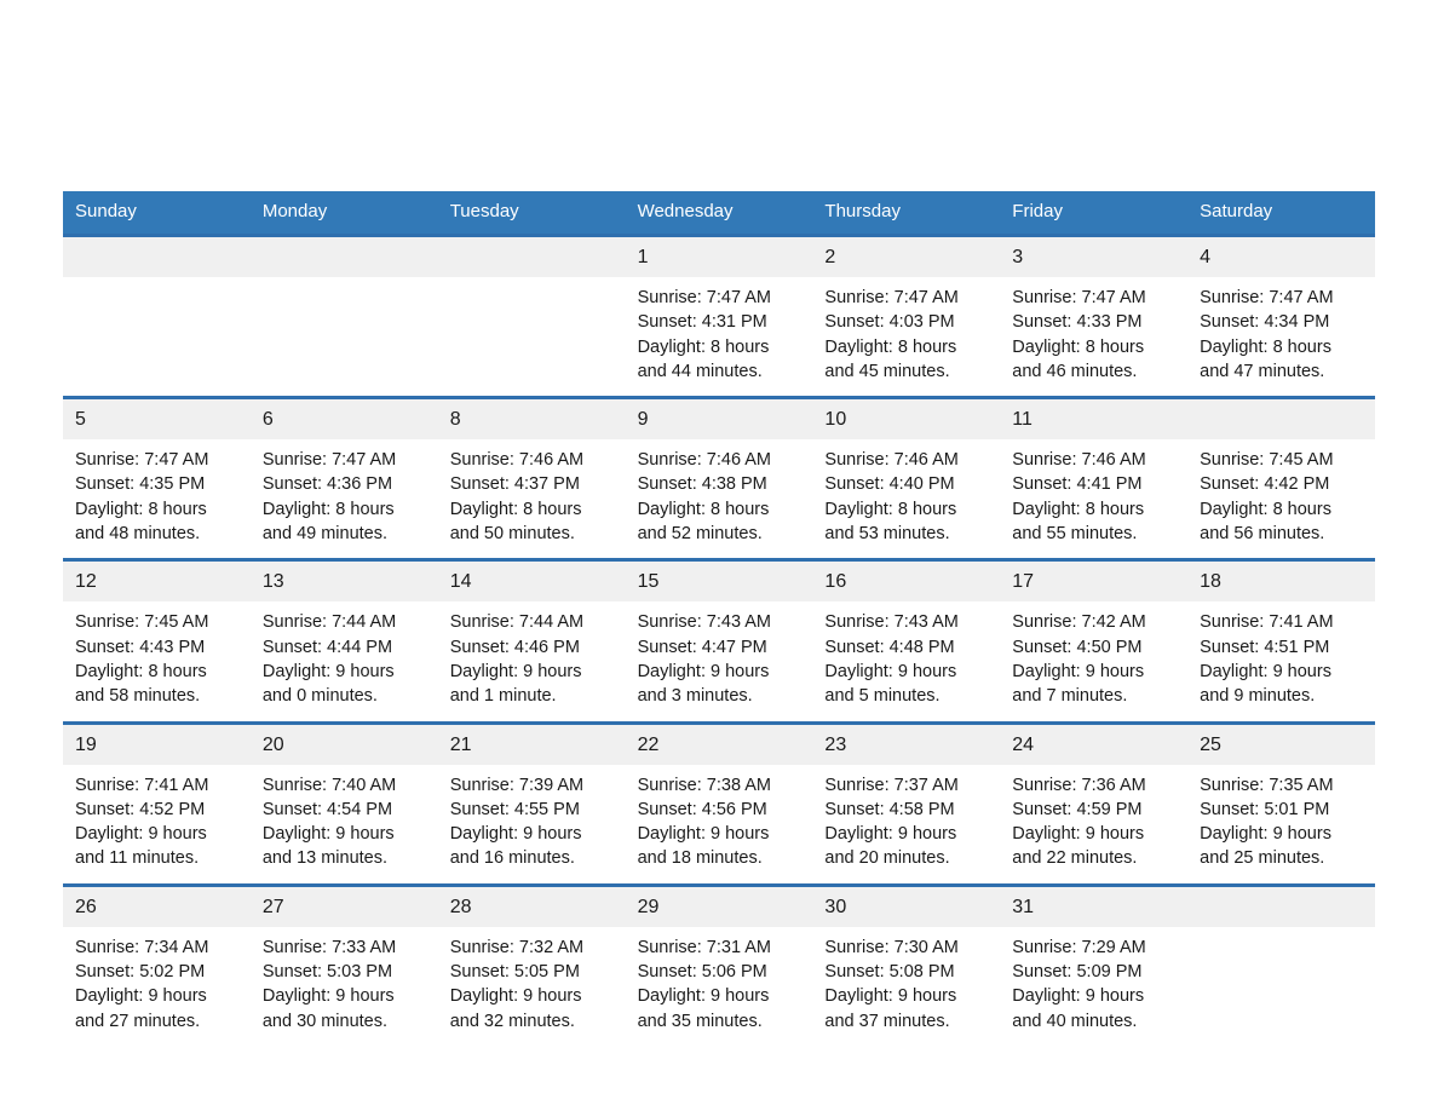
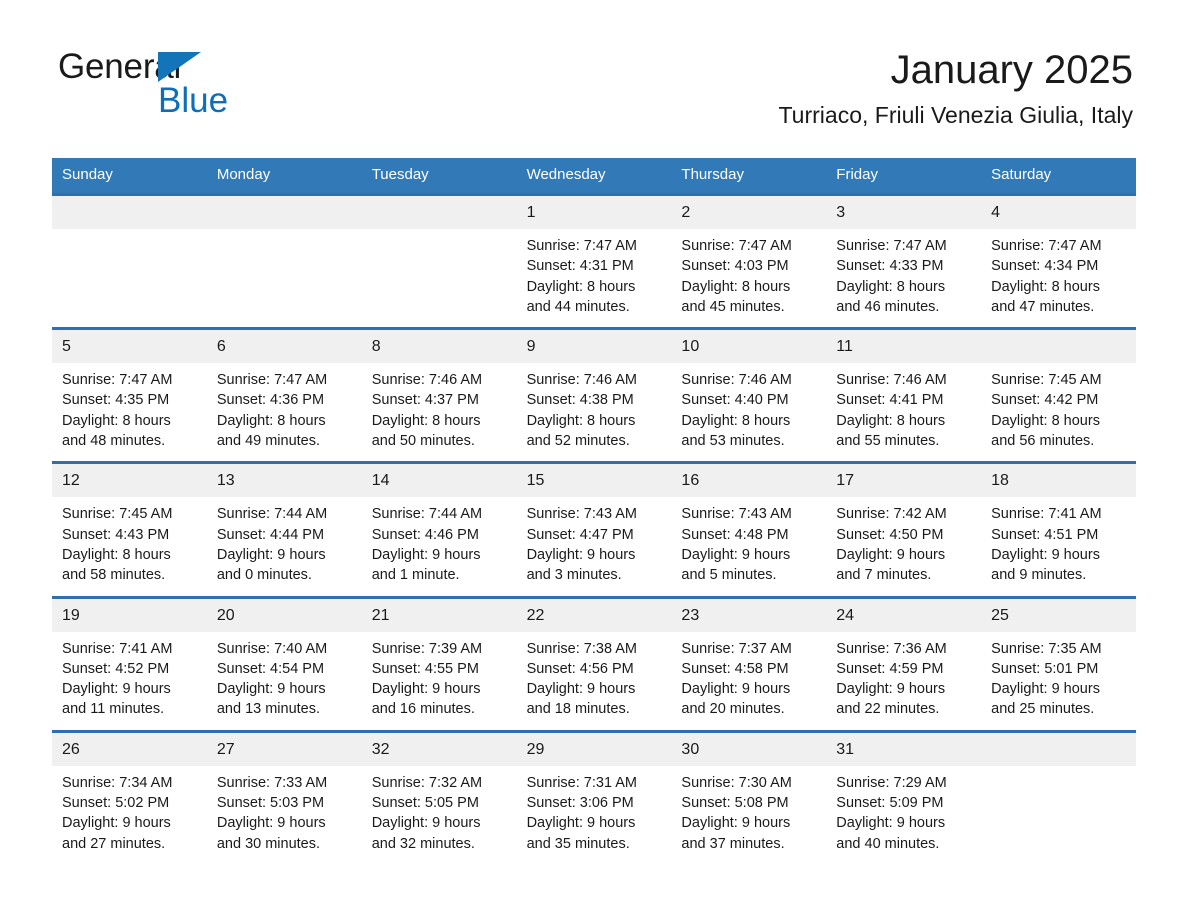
+ General
+ Blue
+ January 2025
+ Turriaco, Friuli Venezia Giulia, Italy
  Sunday
  Monday
  Tuesday
  Wednesday
  Thursday
  Friday
  Saturday
  1
  2
  3
  4
  Sunrise: 7:47 AM
  Sunset: 4:31 PM
  Daylight: 8 hours
  and 44 minutes.
  Sunrise: 7:47 AM
  Sunset: 4:03 PM
  Daylight: 8 hours
  and 45 minutes.
  Sunrise: 7:47 AM
  Sunset: 4:33 PM
  Daylight: 8 hours
  and 46 minutes.
  Sunrise: 7:47 AM
  Sunset: 4:34 PM
  Daylight: 8 hours
  and 47 minutes.
  5
  6
  8
  9
  10
  11
  Sunrise: 7:47 AM
  Sunset: 4:35 PM
  Daylight: 8 hours
  and 48 minutes.
  Sunrise: 7:47 AM
  Sunset: 4:36 PM
  Daylight: 8 hours
  and 49 minutes.
  Sunrise: 7:46 AM
  Sunset: 4:37 PM
  Daylight: 8 hours
  and 50 minutes.
  Sunrise: 7:46 AM
  Sunset: 4:38 PM
  Daylight: 8 hours
  and 52 minutes.
  Sunrise: 7:46 AM
  Sunset: 4:40 PM
  Daylight: 8 hours
  and 53 minutes.
  Sunrise: 7:46 AM
  Sunset: 4:41 PM
  Daylight: 8 hours
  and 55 minutes.
  Sunrise: 7:45 AM
  Sunset: 4:42 PM
  Daylight: 8 hours
  and 56 minutes.
  12
  13
  14
  15
  16
  17
  18
  Sunrise: 7:45 AM
  Sunset: 4:43 PM
  Daylight: 8 hours
  and 58 minutes.
  Sunrise: 7:44 AM
  Sunset: 4:44 PM
  Daylight: 9 hours
  and 0 minutes.
  Sunrise: 7:44 AM
  Sunset: 4:46 PM
  Daylight: 9 hours
  and 1 minute.
  Sunrise: 7:43 AM
  Sunset: 4:47 PM
  Daylight: 9 hours
  and 3 minutes.
  Sunrise: 7:43 AM
  Sunset: 4:48 PM
  Daylight: 9 hours
  and 5 minutes.
  Sunrise: 7:42 AM
  Sunset: 4:50 PM
  Daylight: 9 hours
  and 7 minutes.
  Sunrise: 7:41 AM
  Sunset: 4:51 PM
  Daylight: 9 hours
  and 9 minutes.
  19
  20
  21
  22
  23
  24
  25
  Sunrise: 7:41 AM
  Sunset: 4:52 PM
  Daylight: 9 hours
  and 11 minutes.
  Sunrise: 7:40 AM
  Sunset: 4:54 PM
  Daylight: 9 hours
  and 13 minutes.
  Sunrise: 7:39 AM
  Sunset: 4:55 PM
  Daylight: 9 hours
  and 16 minutes.
  Sunrise: 7:38 AM
  Sunset: 4:56 PM
  Daylight: 9 hours
  and 18 minutes.
  Sunrise: 7:37 AM
  Sunset: 4:58 PM
  Daylight: 9 hours
  and 20 minutes.
  Sunrise: 7:36 AM
  Sunset: 4:59 PM
  Daylight: 9 hours
  and 22 minutes.
  Sunrise: 7:35 AM
  Sunset: 5:01 PM
  Daylight: 9 hours
  and 25 minutes.
  26
  27
- 28
+ 32
  29
  30
  31
  Sunrise: 7:34 AM
  Sunset: 5:02 PM
  Daylight: 9 hours
  and 27 minutes.
  Sunrise: 7:33 AM
  Sunset: 5:03 PM
  Daylight: 9 hours
  and 30 minutes.
  Sunrise: 7:32 AM
  Sunset: 5:05 PM
  Daylight: 9 hours
  and 32 minutes.
  Sunrise: 7:31 AM
- Sunset: 5:06 PM
+ Sunset: 3:06 PM
  Daylight: 9 hours
  and 35 minutes.
  Sunrise: 7:30 AM
  Sunset: 5:08 PM
  Daylight: 9 hours
  and 37 minutes.
  Sunrise: 7:29 AM
  Sunset: 5:09 PM
  Daylight: 9 hours
  and 40 minutes.
